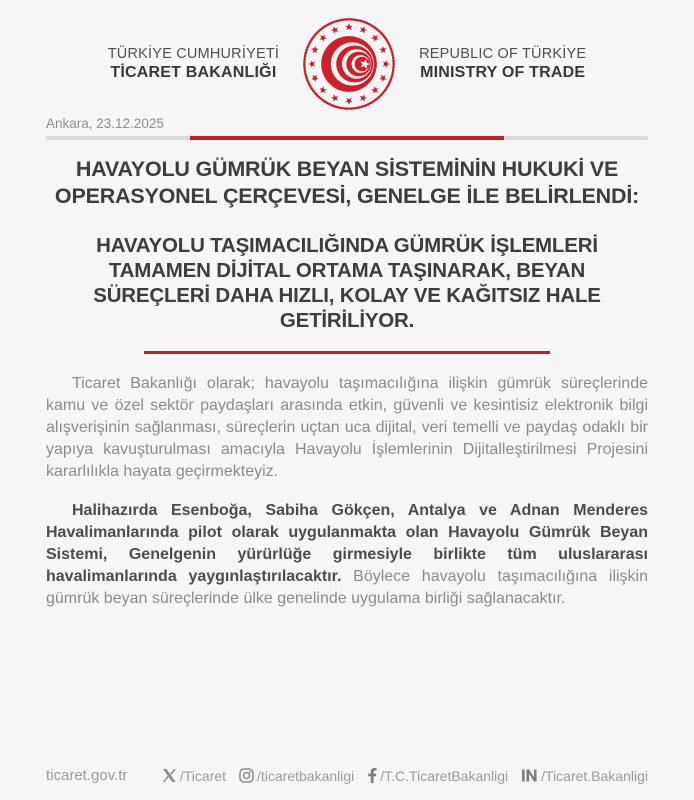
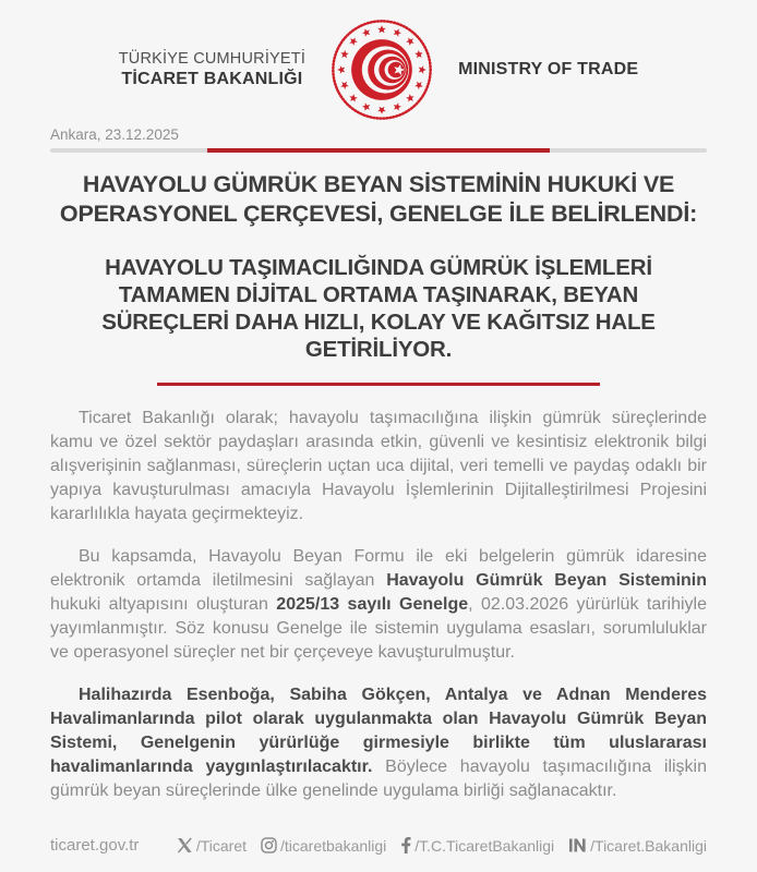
  TÜRKİYE CUMHURİYETİ
  TİCARET BAKANLIĞI
- REPUBLIC OF TÜRKİYE
  MINISTRY OF TRADE
  Ankara, 23.12.2025
  HAVAYOLU GÜMRÜK BEYAN SİSTEMİNİN HUKUKİ VE OPERASYONEL ÇERÇEVESİ, GENELGE İLE BELİRLENDİ:
  HAVAYOLU TAŞIMACILIĞINDA GÜMRÜK İŞLEMLERİ TAMAMEN DİJİTAL ORTAMA TAŞINARAK, BEYAN SÜREÇLERİ DAHA HIZLI, KOLAY VE KAĞITSIZ HALE GETİRİLİYOR.
  Ticaret Bakanlığı olarak; havayolu taşımacılığına ilişkin gümrük süreçlerinde kamu ve özel sektör paydaşları arasında etkin, güvenli ve kesintisiz elektronik bilgi alışverişinin sağlanması, süreçlerin uçtan uca dijital, veri temelli ve paydaş odaklı bir yapıya kavuşturulması amacıyla Havayolu İşlemlerinin Dijitalleştirilmesi Projesini kararlılıkla hayata geçirmekteyiz.
+ Bu kapsamda, Havayolu Beyan Formu ile eki belgelerin gümrük idaresine elektronik ortamda iletilmesini sağlayan Havayolu Gümrük Beyan Sisteminin hukuki altyapısını oluşturan 2025/13 sayılı Genelge, 02.03.2026 yürürlük tarihiyle yayımlanmıştır. Söz konusu Genelge ile sistemin uygulama esasları, sorumluluklar ve operasyonel süreçler net bir çerçeveye kavuşturulmuştur.
  Halihazırda Esenboğa, Sabiha Gökçen, Antalya ve Adnan Menderes Havalimanlarında pilot olarak uygulanmakta olan Havayolu Gümrük Beyan Sistemi, Genelgenin yürürlüğe girmesiyle birlikte tüm uluslararası havalimanlarında yaygınlaştırılacaktır. Böylece havayolu taşımacılığına ilişkin gümrük beyan süreçlerinde ülke genelinde uygulama birliği sağlanacaktır.
  ticaret.gov.tr
  /Ticaret
  /ticaretbakanligi
  /T.C.TicaretBakanligi
  /Ticaret.Bakanligi
